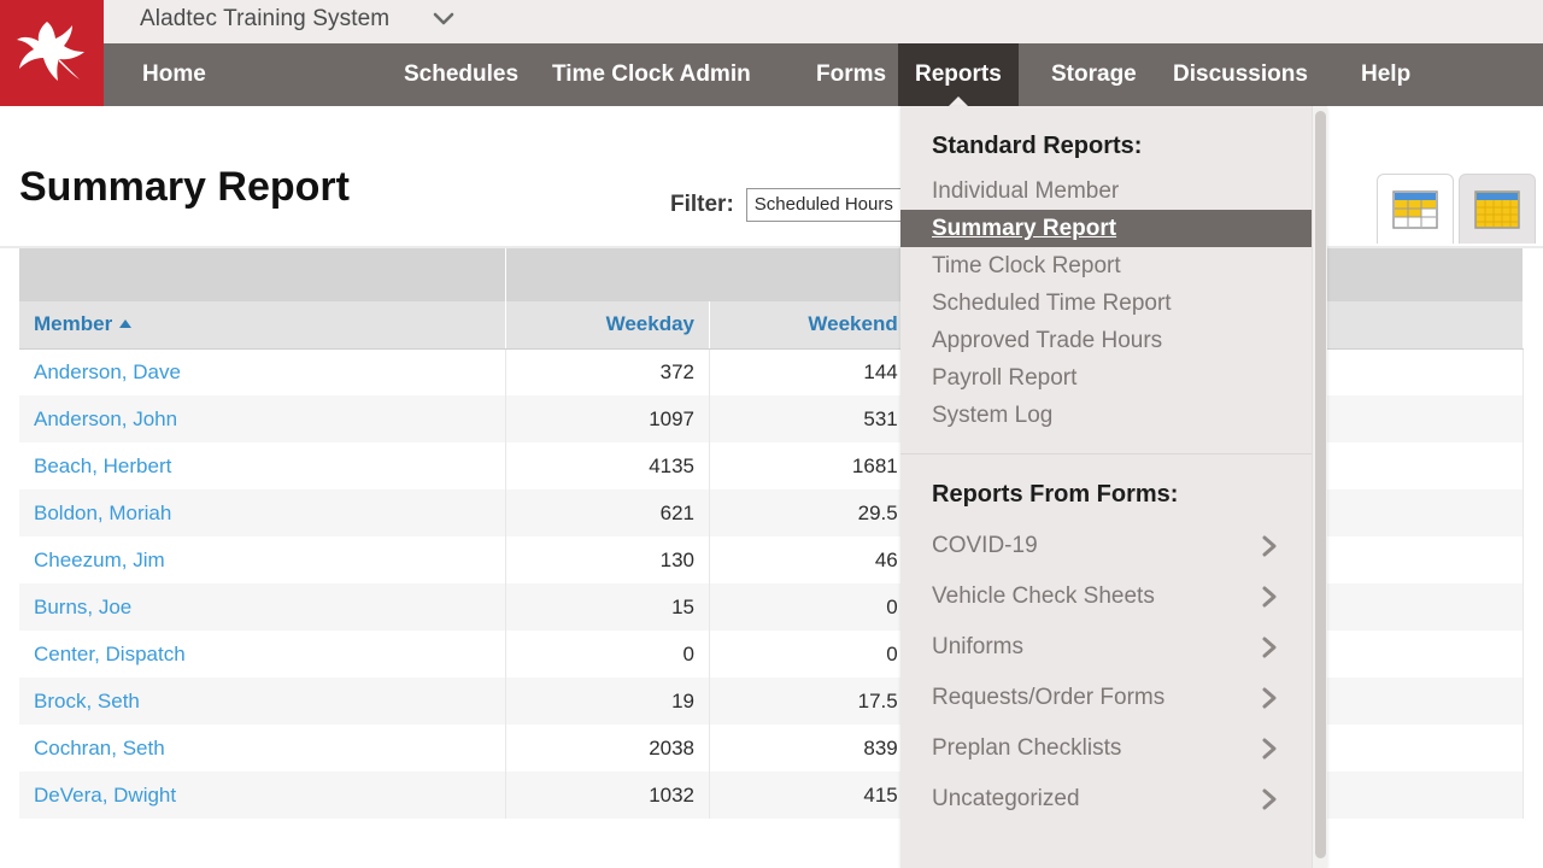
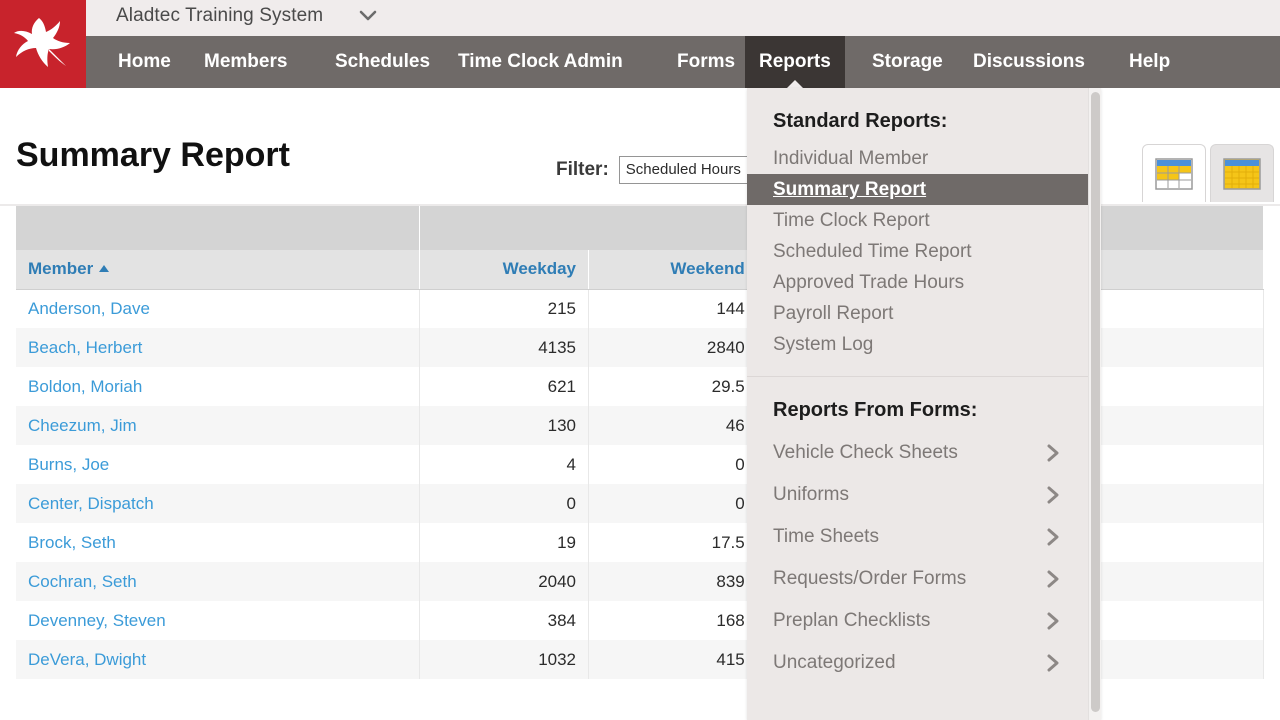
  Aladtec Training System
  Home
+ Members
  Schedules
  Time Clock Admin
  Forms
  Reports
  Storage
  Discussions
  Help
  Summary Report
  Filter:
  Scheduled Hours
  Member	Weekday	Weekend
- Anderson, Dave	372	144
+ Anderson, Dave	215	144
- Anderson, John	1097	531
- Beach, Herbert	4135	1681
+ Beach, Herbert	4135	2840
  Boldon, Moriah	621	29.5
  Cheezum, Jim	130	46
- Burns, Joe	15	0
+ Burns, Joe	4	0
  Center, Dispatch	0	0
  Brock, Seth	19	17.5
- Cochran, Seth	2038	839
+ Cochran, Seth	2040	839
+ Devenney, Steven	384	168
  DeVera, Dwight	1032	415
  Standard Reports:
  Individual Member
  Summary Report
  Time Clock Report
  Scheduled Time Report
  Approved Trade Hours
  Payroll Report
  System Log
  Reports From Forms:
- COVID-19
  Vehicle Check Sheets
  Uniforms
+ Time Sheets
  Requests/Order Forms
  Preplan Checklists
  Uncategorized
